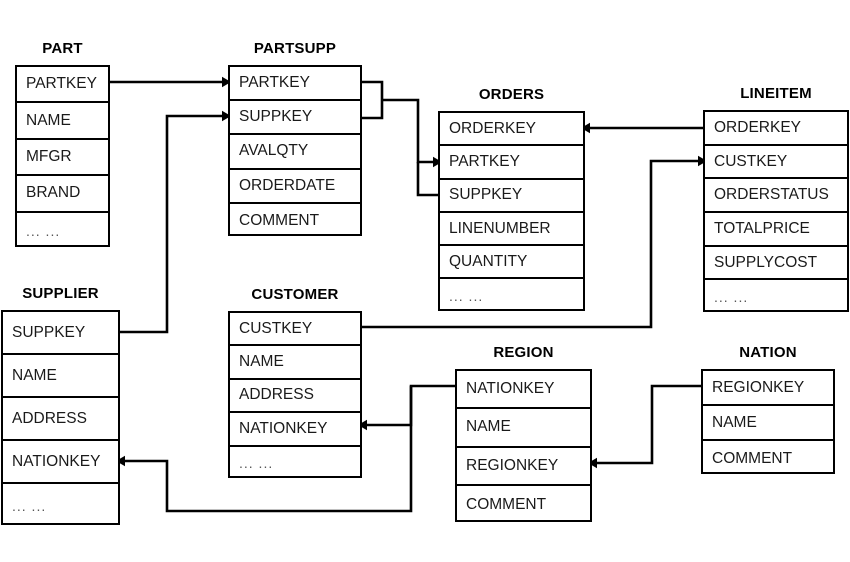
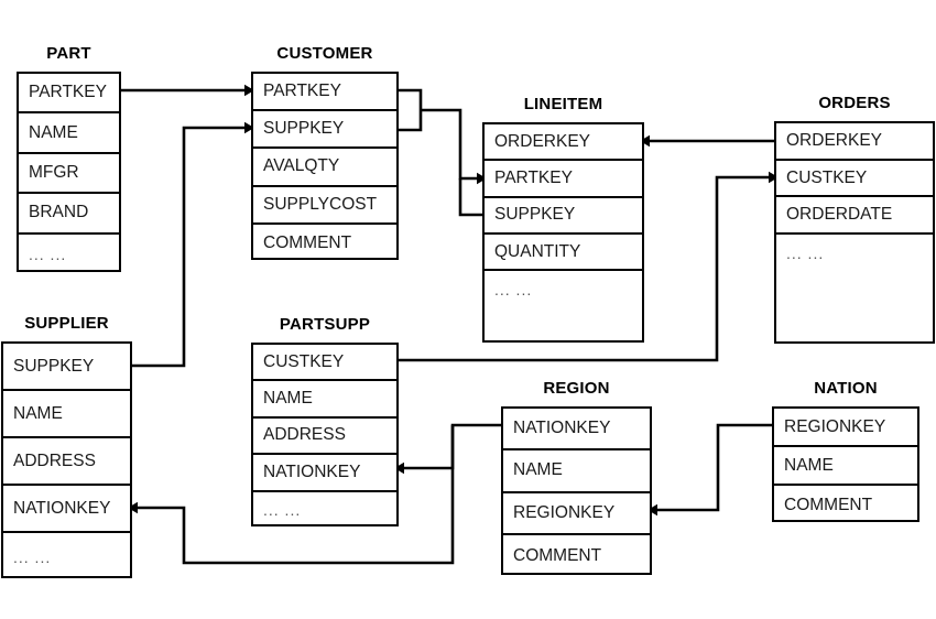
  PART
  PARTKEY
  NAME
  MFGR
  BRAND
  ... ...
- PARTSUPP
+ CUSTOMER
  PARTKEY
  SUPPKEY
  AVALQTY
- ORDERDATE
+ SUPPLYCOST
  COMMENT
- ORDERS
+ LINEITEM
  ORDERKEY
  PARTKEY
  SUPPKEY
- LINENUMBER
  QUANTITY
  ... ...
- LINEITEM
+ ORDERS
  ORDERKEY
  CUSTKEY
- ORDERSTATUS
- TOTALPRICE
- SUPPLYCOST
+ ORDERDATE
  ... ...
  SUPPLIER
  SUPPKEY
  NAME
  ADDRESS
  NATIONKEY
  ... ...
- CUSTOMER
+ PARTSUPP
  CUSTKEY
  NAME
  ADDRESS
  NATIONKEY
  ... ...
  REGION
  NATIONKEY
  NAME
  REGIONKEY
  COMMENT
  NATION
  REGIONKEY
  NAME
  COMMENT
